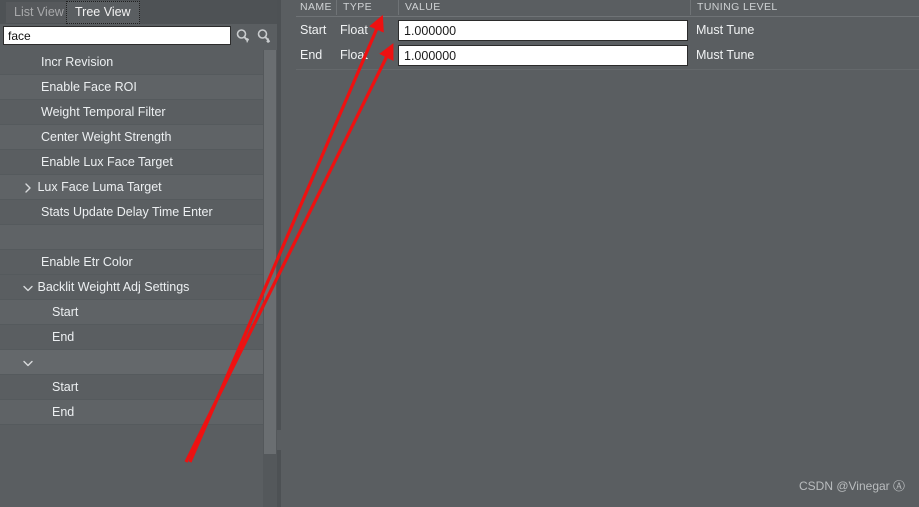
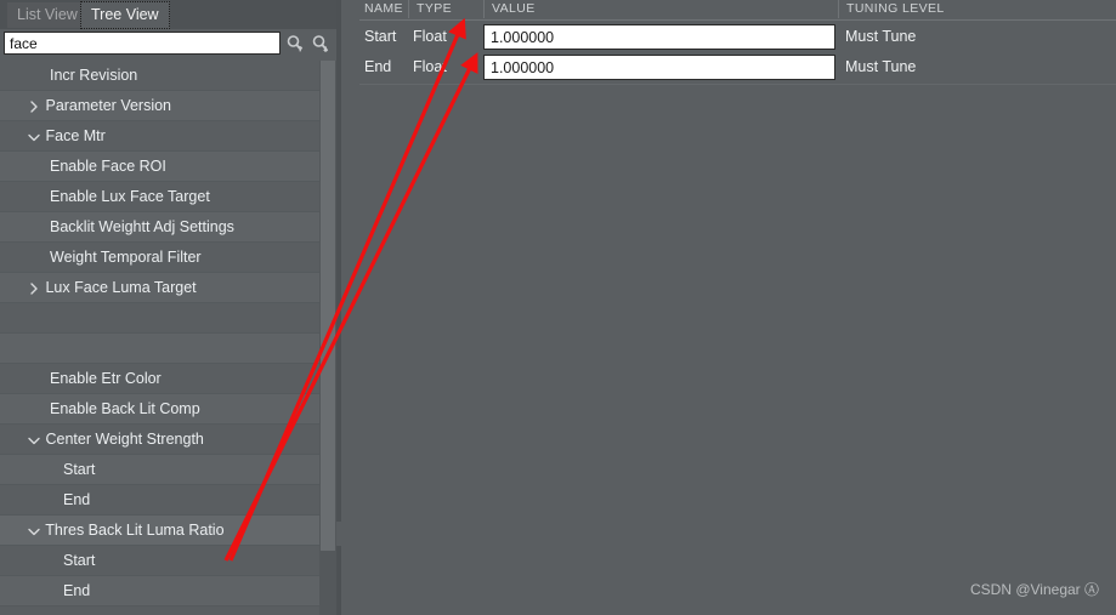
  List View
  Tree View
  face
  Incr Revision
+ Parameter Version
+ Face Mtr
  Enable Face ROI
- Weight Temporal Filter
+ Enable Lux Face Target
- Center Weight Strength
+ Backlit Weightt Adj Settings
- Enable Lux Face Target
+ Weight Temporal Filter
  Lux Face Luma Target
- Stats Update Delay Time Enter
  Enable Etr Color
+ Enable Back Lit Comp
- Backlit Weightt Adj Settings
+ Center Weight Strength
  Start
  End
+ Thres Back Lit Luma Ratio
  Start
  End
  NAME
  TYPE
  VALUE
  TUNING LEVEL
  Start
  Float
  1.000000
  Must Tune
  End
  Floa
  1.000000
  Must Tune
  CSDN @Vinegar Ⓐ
